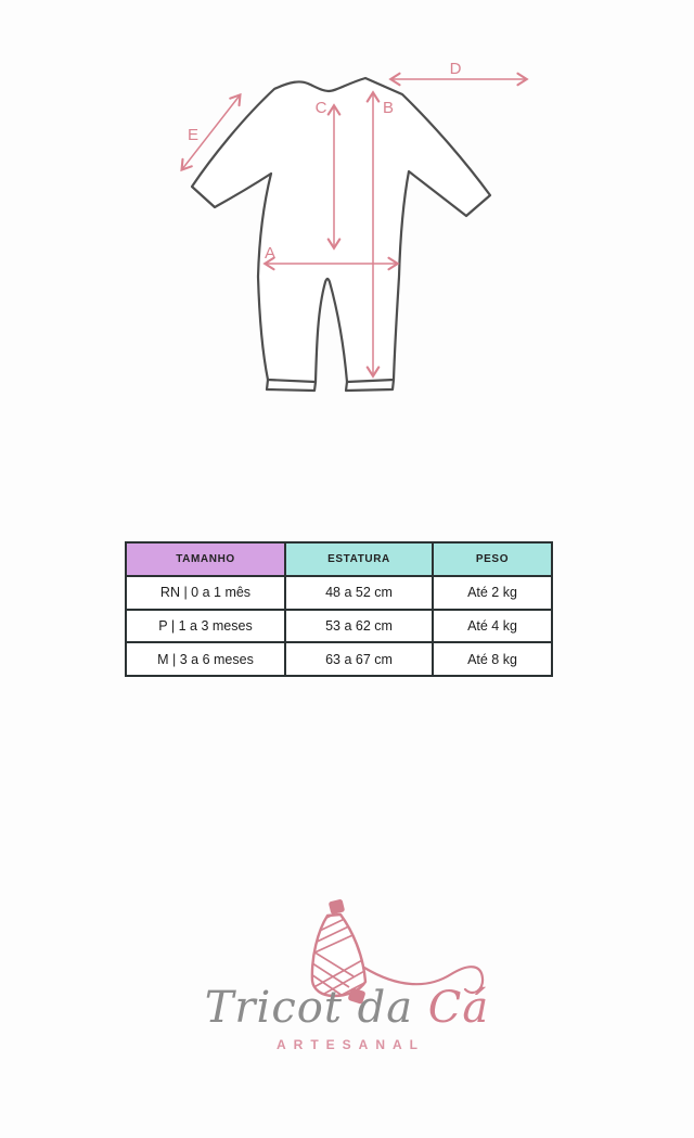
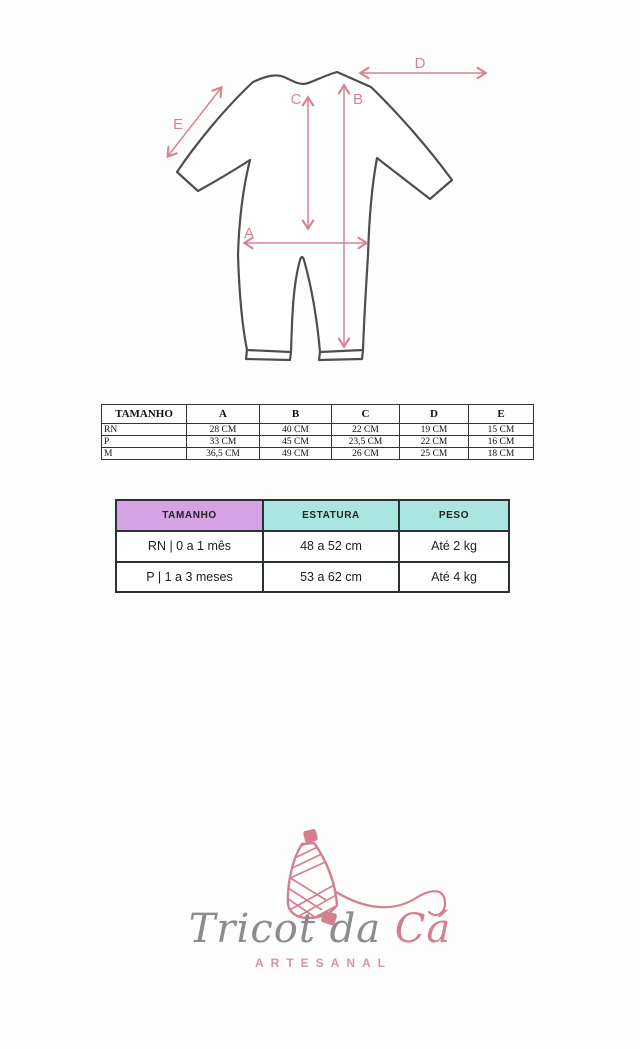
  D
  E
  C
  B
  A
+ TAMANHO	A	B	C	D	E
+ RN	28 CM	40 CM	22 CM	19 CM	15 CM
+ P	33 CM	45 CM	23,5 CM	22 CM	16 CM
+ M	36,5 CM	49 CM	26 CM	25 CM	18 CM
  TAMANHO	ESTATURA	PESO
  RN | 0 a 1 mês	48 a 52 cm	Até 2 kg
  P | 1 a 3 meses	53 a 62 cm	Até 4 kg
- M | 3 a 6 meses	63 a 67 cm	Até 8 kg
  Tricot da Cá
  ARTESANAL
